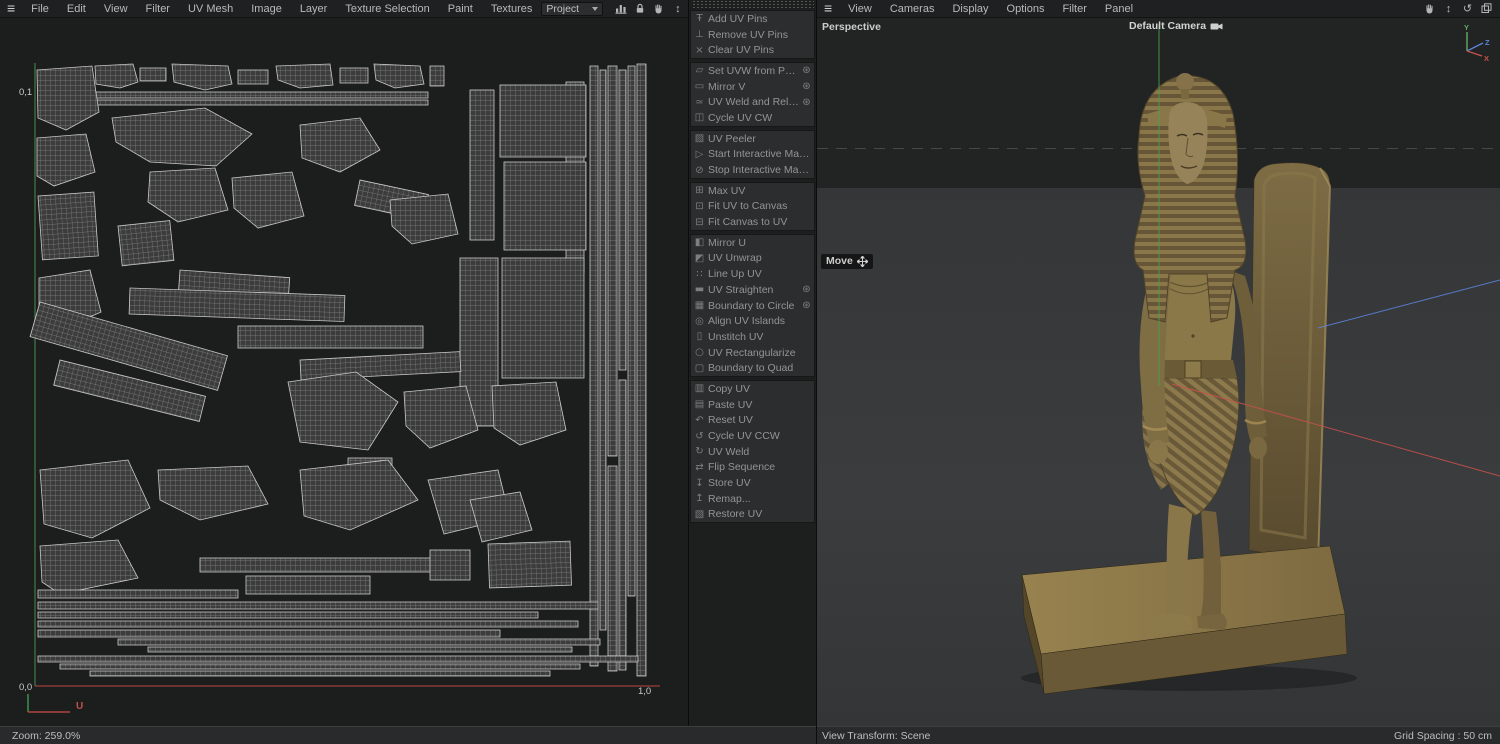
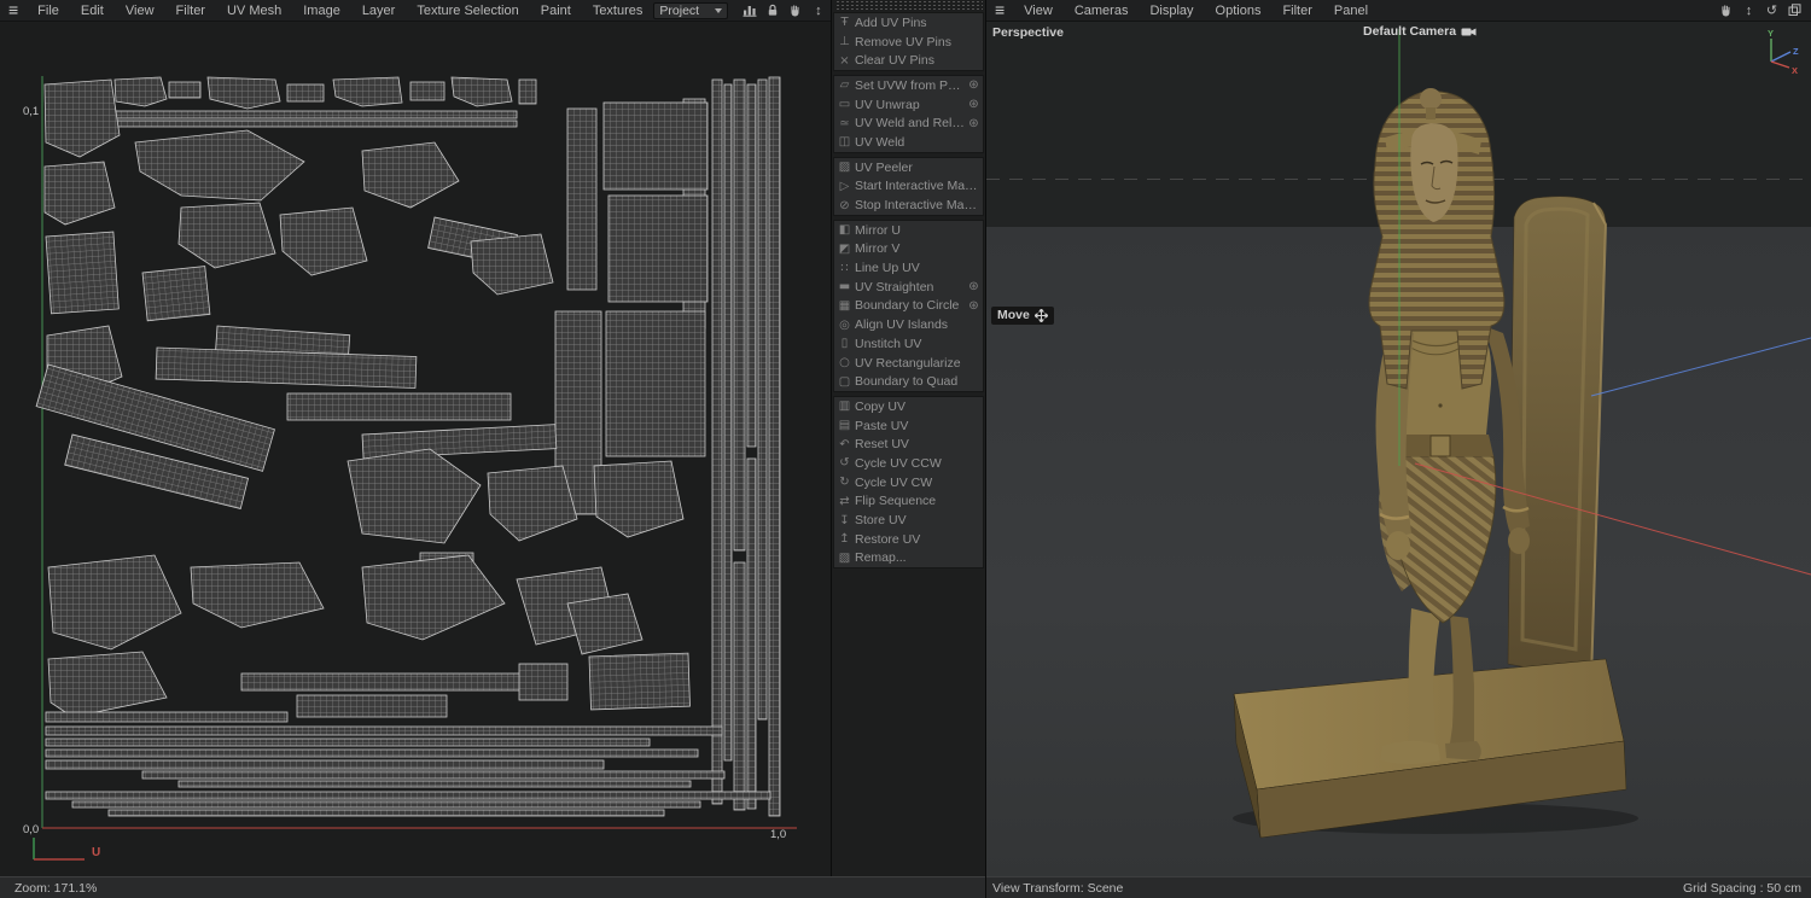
  ≡
  File
  Edit
  View
  Filter
  UV Mesh
  Image
  Layer
  Texture Selection
  Paint
  Textures
  Project
  ↕
  0,1
  0,0
  1,0
  U
  Ŧ
  Add UV Pins
  ⊥
  Remove UV Pins
  ×
  Clear UV Pins
  ▱
  Set UVW from Proj
  ⊛
  ▭
- Mirror V
+ UV Unwrap
  ⊛
  ≃
  UV Weld and Relax
  ⊛
  ◫
- Cycle UV CW
+ UV Weld
  ▨
  UV Peeler
  ▷
  Start Interactive Mappi
  ⊘
  Stop Interactive Mappi
- ⊞
- Max UV
- ⊡
- Fit UV to Canvas
- ⊟
- Fit Canvas to UV
  ◧
  Mirror U
  ◩
- UV Unwrap
+ Mirror V
  ∷
  Line Up UV
  ▬
  UV Straighten
  ⊛
  ▦
  Boundary to Circle
  ⊛
  ◎
  Align UV Islands
  ▯
  Unstitch UV
  ○
  UV Rectangularize
  ▢
  Boundary to Quad
  ▥
  Copy UV
  ▤
  Paste UV
  ↶
  Reset UV
  ↺
  Cycle UV CCW
  ↻
- UV Weld
+ Cycle UV CW
  ⇄
  Flip Sequence
  ↧
  Store UV
  ↥
- Remap...
+ Restore UV
  ▧
- Restore UV
+ Remap...
  ≡
  View
  Cameras
  Display
  Options
  Filter
  Panel
  ↕
  ↺
  Perspective
  Default Camera
  Move
  Y
  Z
  X
- Zoom: 259.0%
+ Zoom: 171.1%
  View Transform: Scene
  Grid Spacing : 50 cm
